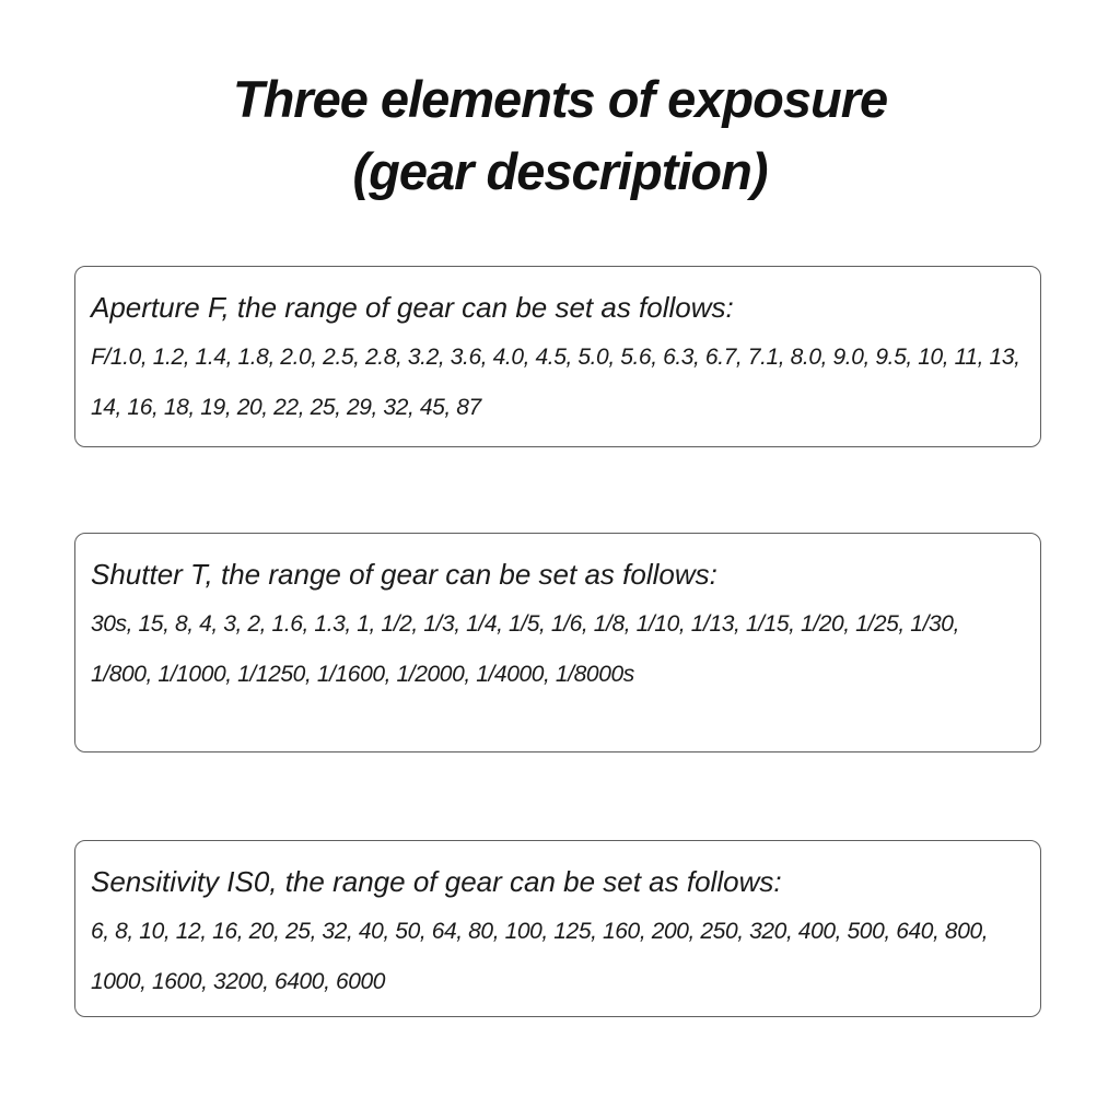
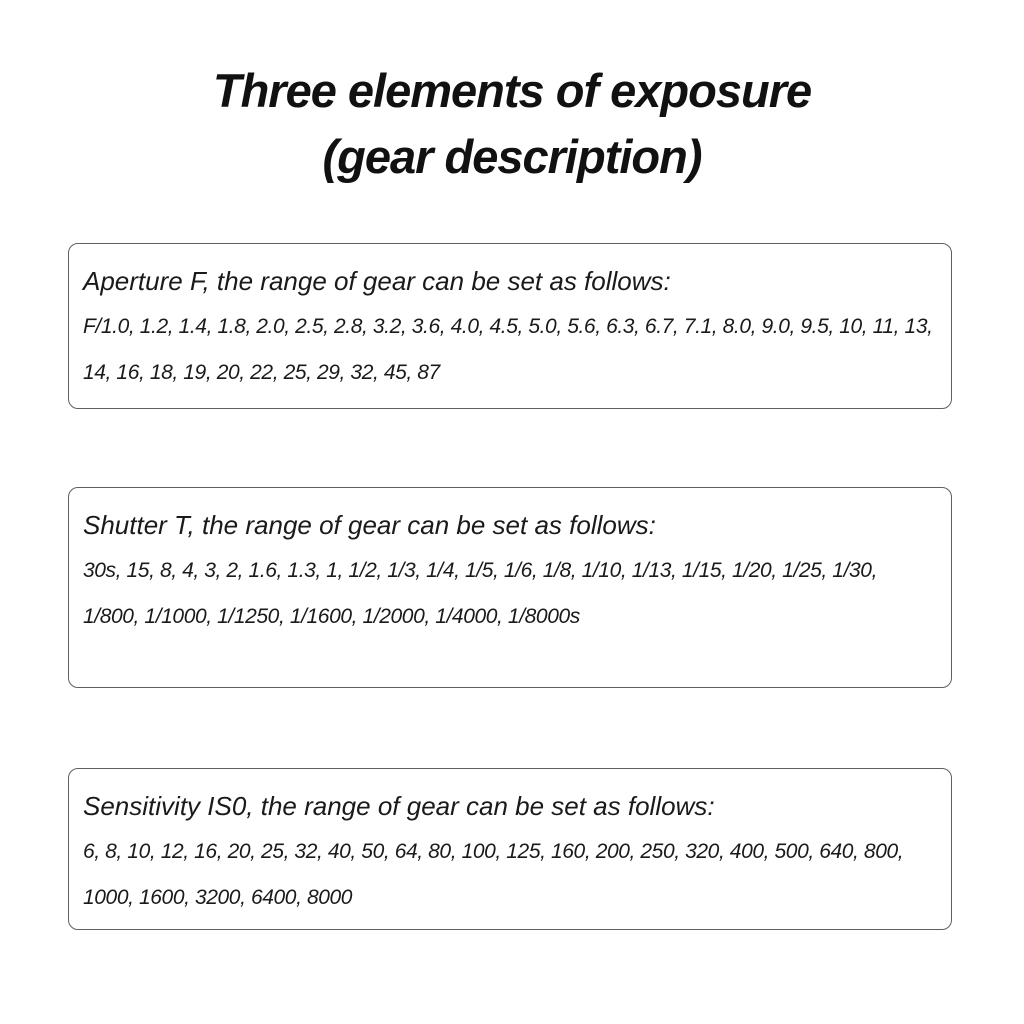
  Three elements of exposure
  (gear description)
  Aperture F, the range of gear can be set as follows:
  F/1.0, 1.2, 1.4, 1.8, 2.0, 2.5, 2.8, 3.2, 3.6, 4.0, 4.5, 5.0, 5.6, 6.3, 6.7, 7.1, 8.0, 9.0, 9.5, 10, 11, 13,
  14, 16, 18, 19, 20, 22, 25, 29, 32, 45, 87
  Shutter T, the range of gear can be set as follows:
  30s, 15, 8, 4, 3, 2, 1.6, 1.3, 1, 1/2, 1/3, 1/4, 1/5, 1/6, 1/8, 1/10, 1/13, 1/15, 1/20, 1/25, 1/30,
  1/800, 1/1000, 1/1250, 1/1600, 1/2000, 1/4000, 1/8000s
  Sensitivity IS0, the range of gear can be set as follows:
  6, 8, 10, 12, 16, 20, 25, 32, 40, 50, 64, 80, 100, 125, 160, 200, 250, 320, 400, 500, 640, 800,
- 1000, 1600, 3200, 6400, 6000
+ 1000, 1600, 3200, 6400, 8000
